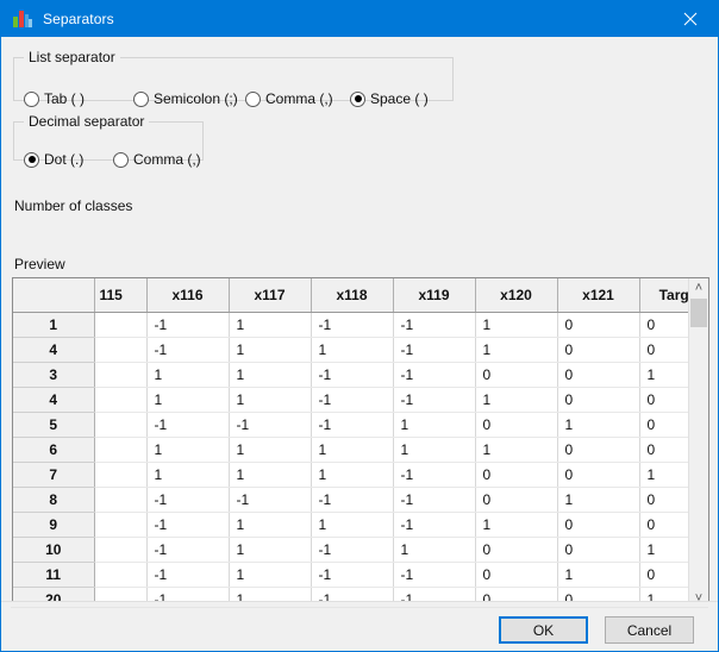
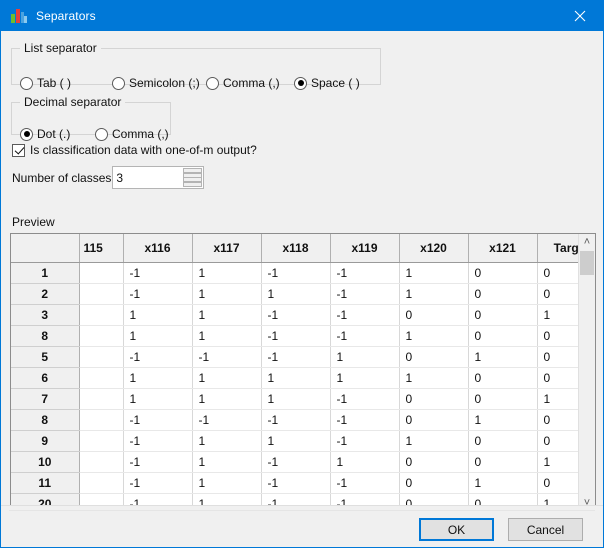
  Separators
  List separator
  Tab ( )
  Semicolon (;)
  Comma (,)
  Space ( )
  Decimal separator
  Dot (.)
  Comma (,)
+ Is classification data with one-of-m output?
  Number of classes
+ 3
  Preview
  	115	x116	x117	x118	x119	x120	x121	Targ
  1		-1	1	-1	-1	1	0	0
- 4		-1	1	1	-1	1	0	0
+ 2		-1	1	1	-1	1	0	0
  3		1	1	-1	-1	0	0	1
- 4		1	1	-1	-1	1	0	0
+ 8		1	1	-1	-1	1	0	0
  5		-1	-1	-1	1	0	1	0
  6		1	1	1	1	1	0	0
  7		1	1	1	-1	0	0	1
  8		-1	-1	-1	-1	0	1	0
  9		-1	1	1	-1	1	0	0
  10		-1	1	-1	1	0	0	1
  11		-1	1	-1	-1	0	1	0
  20		-1	1	-1	-1	0	0	1
  ˄
  ˅
  OK
  Cancel
